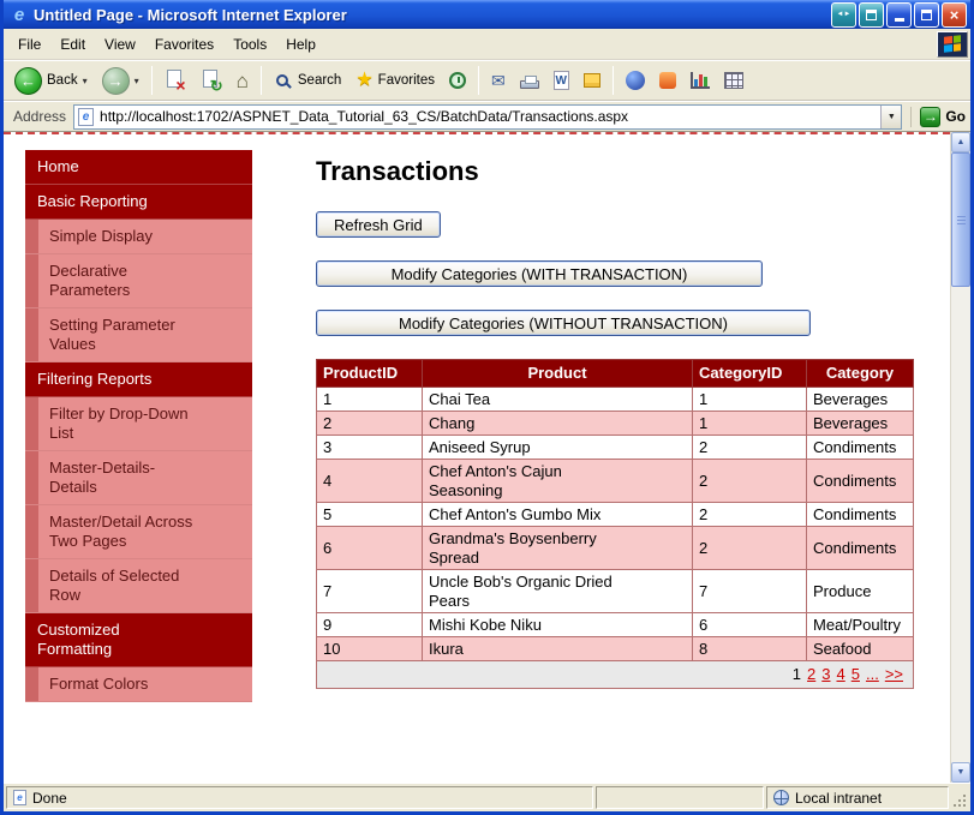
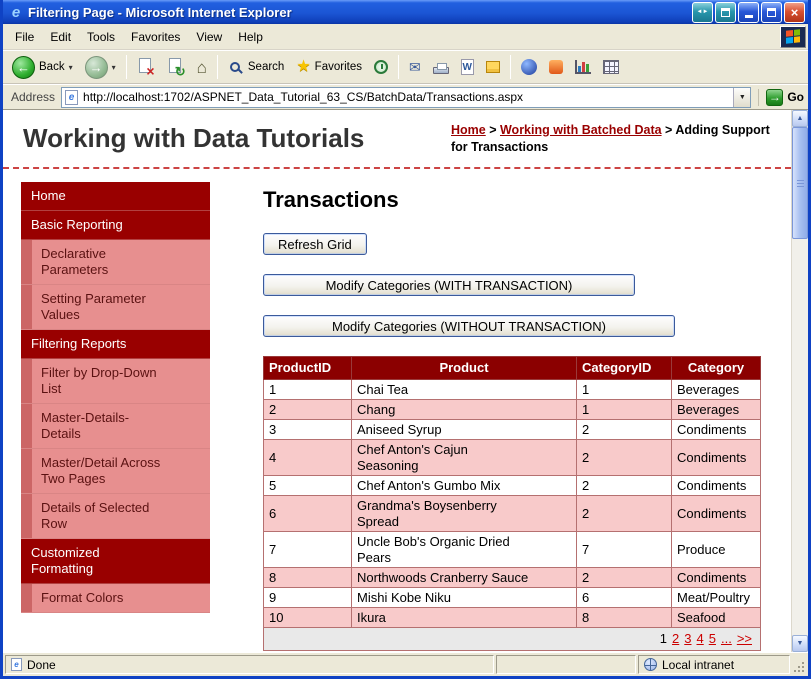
  e
- Untitled Page - Microsoft Internet Explorer
+ Filtering Page - Microsoft Internet Explorer
  ×
  File
  Edit
- View
+ Tools
  Favorites
- Tools
+ View
  Help
  ←
  Back
  ▾
  →
  ▾
  ×
  ↻
  ⌂
  Search
  ★
  Favorites
  ✉
  W
  Address
  e
  http://localhost:1702/ASPNET_Data_Tutorial_63_CS/BatchData/Transactions.aspx
  →
  Go
+ Working with Data Tutorials
+ Home > Working with Batched Data > Adding Support for Transactions
  Home
  Basic Reporting
- Simple Display
  Declarative Parameters
  Setting Parameter Values
  Filtering Reports
  Filter by Drop-Down List
  Master-Details-Details
  Master/Detail Across Two Pages
  Details of Selected Row
  Customized Formatting
  Format Colors
  Transactions
  Refresh Grid
  Modify Categories (WITH TRANSACTION)
  Modify Categories (WITHOUT TRANSACTION)
  ProductID	Product	CategoryID	Category
  1	Chai Tea	1	Beverages
  2	Chang	1	Beverages
  3	Aniseed Syrup	2	Condiments
  4	Chef Anton's Cajun Seasoning	2	Condiments
  5	Chef Anton's Gumbo Mix	2	Condiments
  6	Grandma's Boysenberry Spread	2	Condiments
  7	Uncle Bob's Organic Dried Pears	7	Produce
+ 8	Northwoods Cranberry Sauce	2	Condiments
  9	Mishi Kobe Niku	6	Meat/Poultry
  10	Ikura	8	Seafood
  1 2 3 4 5 ... >>
  e
  Done
  Local intranet
